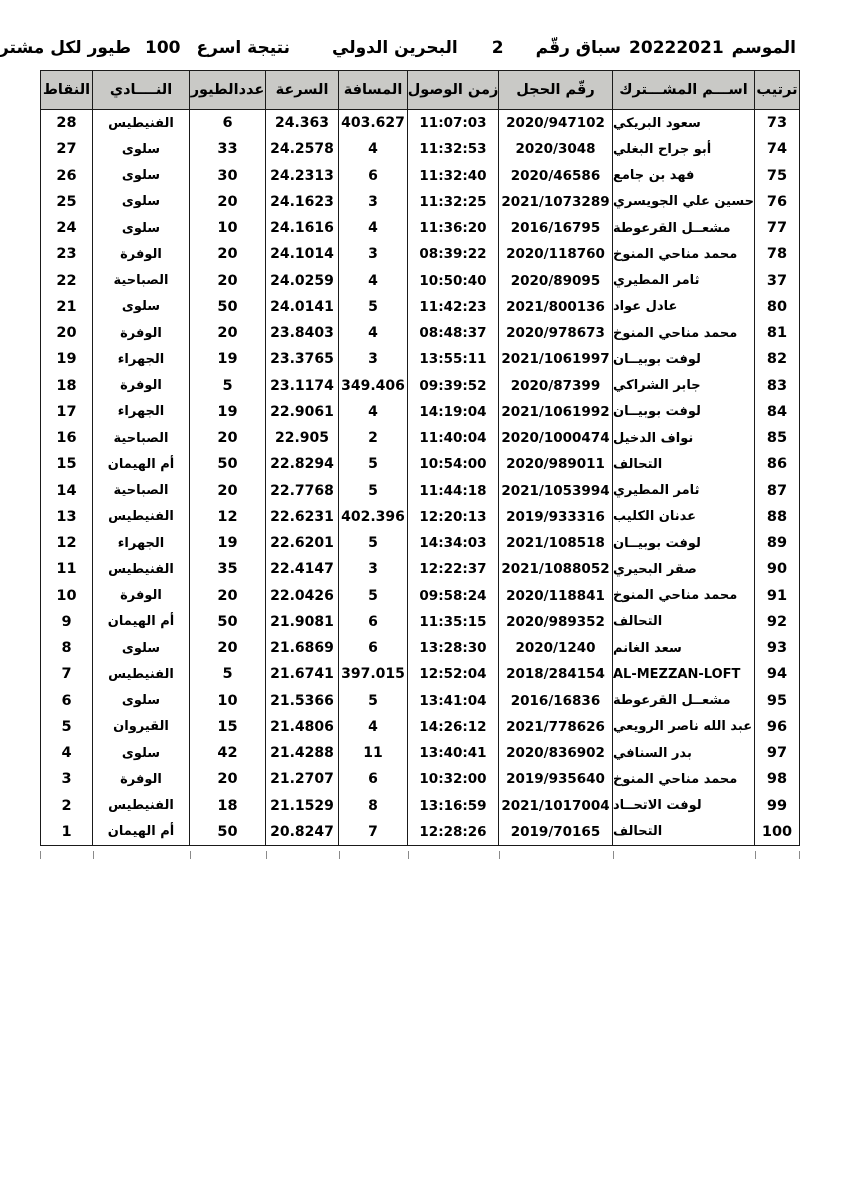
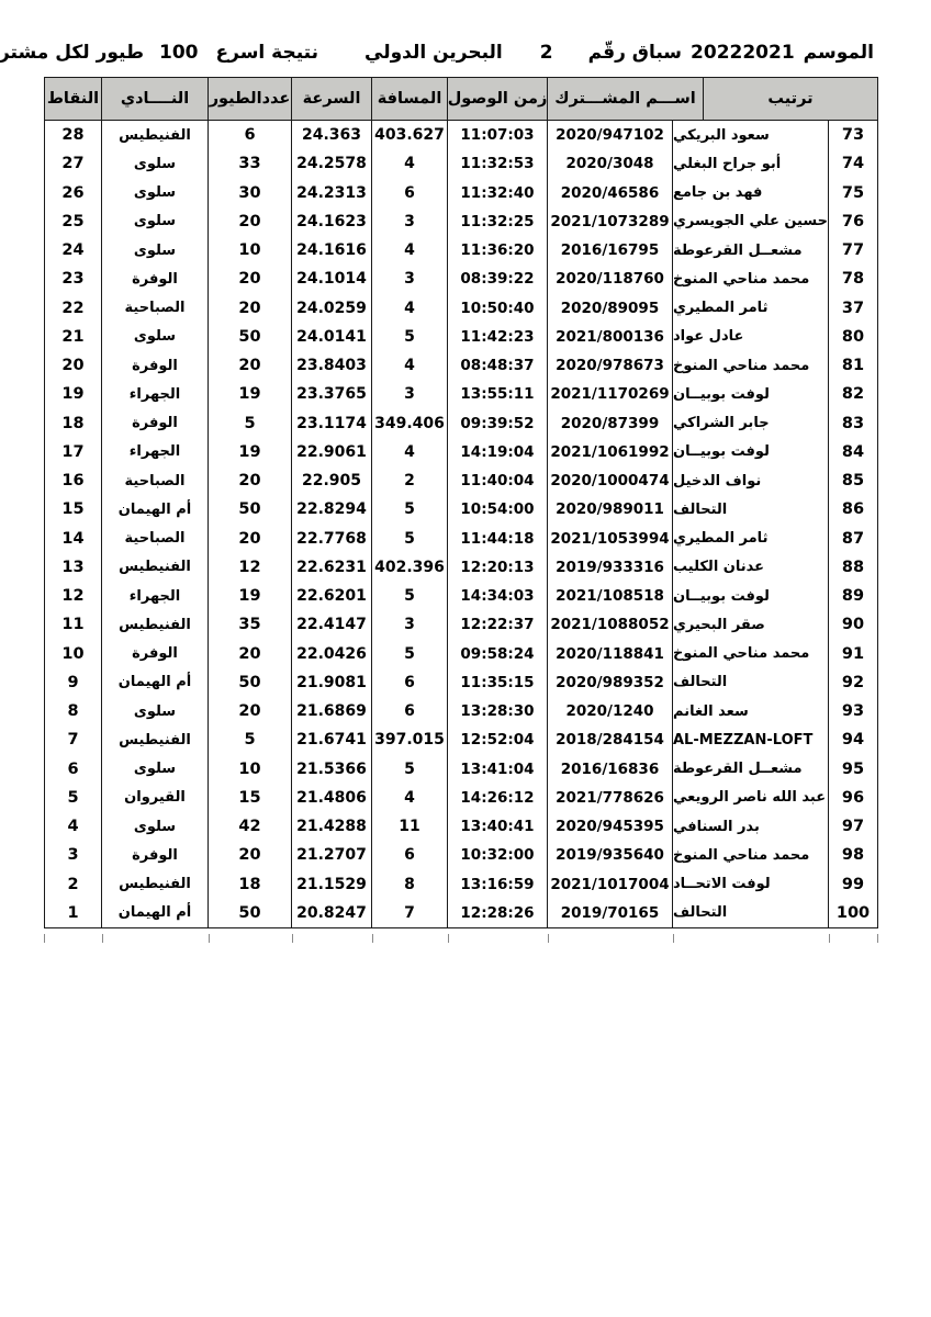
  الموسم
  20222021
  سباق رقّم
  2
  البحرين الدولي
  نتيجة اسرع
  100
  طيور لكل مشتر
  النقاط
  النــــادي
  عددالطيور
  السرعة
  المسافة
  زمن الوصول
- رقّم الحجل
  اســـم المشـــترك
  ترتيب
  28
  الفنيطيس
  6
  24.363
  403.627
  11:07:03
  2020/947102
  سعود البريكي
  73
  27
  سلوى
  33
  24.2578
  4
  11:32:53
  2020/3048
  أبو جراح البغلي
  74
  26
  سلوى
  30
  24.2313
  6
  11:32:40
  2020/46586
  فهد بن جامع
  75
  25
  سلوى
  20
  24.1623
  3
  11:32:25
  2021/1073289
  حسين علي الجويسري
  76
  24
  سلوى
  10
  24.1616
  4
  11:36:20
  2016/16795
  مشعــل القرعوطة
  77
  23
  الوفرة
  20
  24.1014
  3
  08:39:22
  2020/118760
  محمد مناحي المنوخ
  78
  22
  الصباحية
  20
  24.0259
  4
  10:50:40
  2020/89095
  ثامر المطيري
  37
  21
  سلوى
  50
  24.0141
  5
  11:42:23
  2021/800136
  عادل عواد
  80
  20
  الوفرة
  20
  23.8403
  4
  08:48:37
  2020/978673
  محمد مناحي المنوخ
  81
  19
  الجهراء
  19
  23.3765
  3
  13:55:11
- 2021/1061997
+ 2021/1170269
  لوفت بوبيــان
  82
  18
  الوفرة
  5
  23.1174
  349.406
  09:39:52
  2020/87399
  جابر الشراكي
  83
  17
  الجهراء
  19
  22.9061
  4
  14:19:04
  2021/1061992
  لوفت بوبيــان
  84
  16
  الصباحية
  20
  22.905
  2
  11:40:04
  2020/1000474
  نواف الدخيل
  85
  15
  أم الهيمان
  50
  22.8294
  5
  10:54:00
  2020/989011
  التحالف
  86
  14
  الصباحية
  20
  22.7768
  5
  11:44:18
  2021/1053994
  ثامر المطيري
  87
  13
  الفنيطيس
  12
  22.6231
  402.396
  12:20:13
  2019/933316
  عدنان الكليب
  88
  12
  الجهراء
  19
  22.6201
  5
  14:34:03
  2021/108518
  لوفت بوبيــان
  89
  11
  الفنيطيس
  35
  22.4147
  3
  12:22:37
  2021/1088052
  صقر البحيري
  90
  10
  الوفرة
  20
  22.0426
  5
  09:58:24
  2020/118841
  محمد مناحي المنوخ
  91
  9
  أم الهيمان
  50
  21.9081
  6
  11:35:15
  2020/989352
  التحالف
  92
  8
  سلوى
  20
  21.6869
  6
  13:28:30
  2020/1240
  سعد الغانم
  93
  7
  الفنيطيس
  5
  21.6741
  397.015
  12:52:04
  2018/284154
  AL-MEZZAN-LOFT
  94
  6
  سلوى
  10
  21.5366
  5
  13:41:04
  2016/16836
  مشعــل القرعوطة
  95
  5
  القيروان
  15
  21.4806
  4
  14:26:12
  2021/778626
  عبد الله ناصر الرويعي
  96
  4
  سلوى
  42
  21.4288
  11
  13:40:41
- 2020/836902
+ 2020/945395
  بدر السنافي
  97
  3
  الوفرة
  20
  21.2707
  6
  10:32:00
  2019/935640
  محمد مناحي المنوخ
  98
  2
  الفنيطيس
  18
  21.1529
  8
  13:16:59
  2021/1017004
  لوفت الاتحــاد
  99
  1
  أم الهيمان
  50
  20.8247
  7
  12:28:26
  2019/70165
  التحالف
  100
